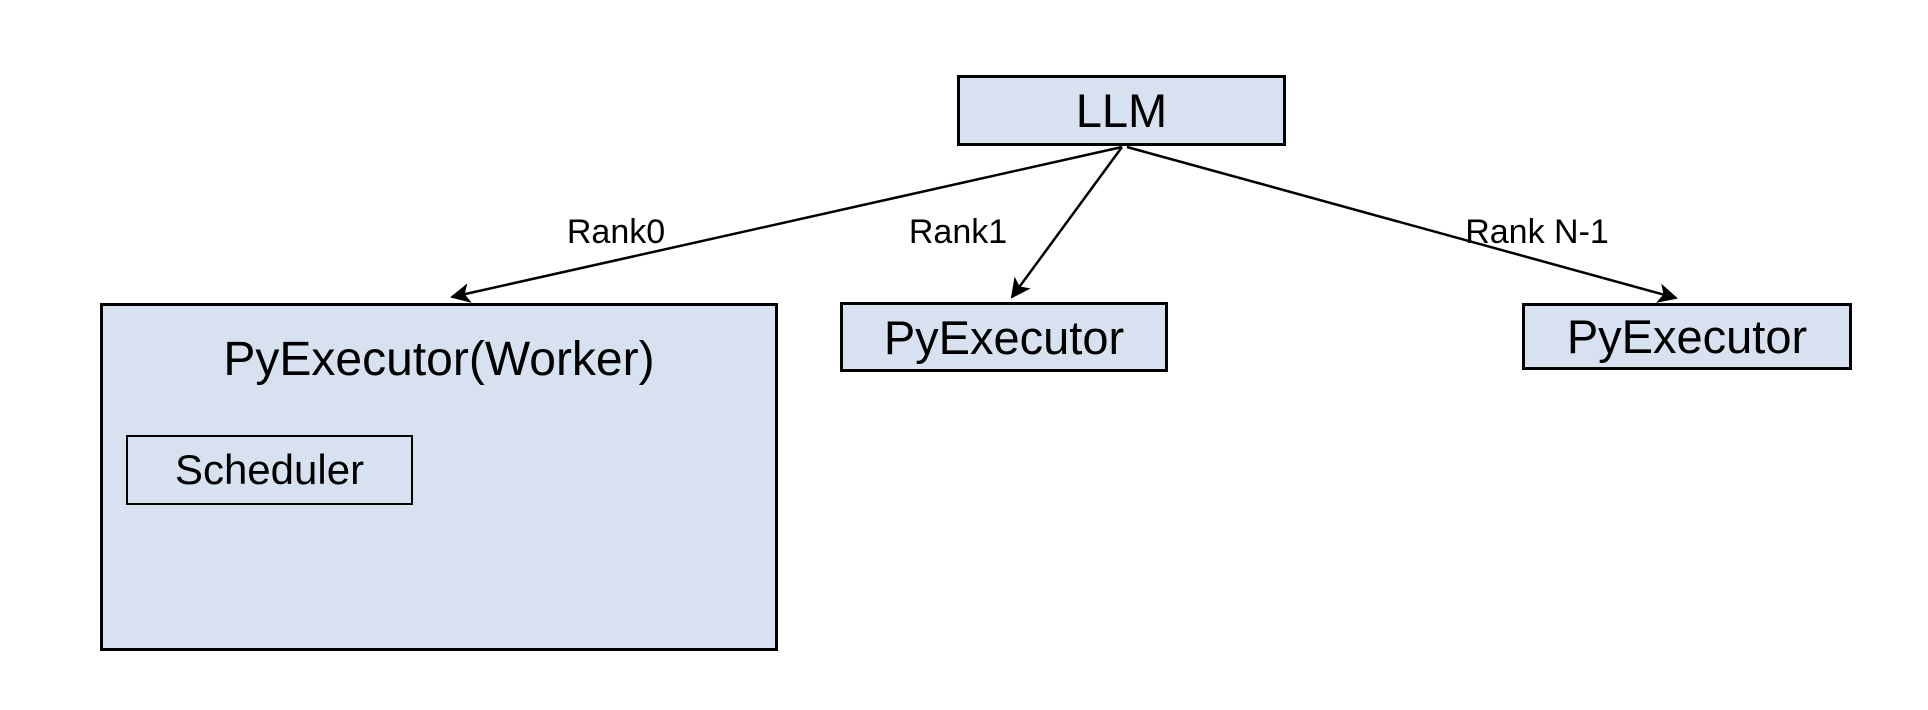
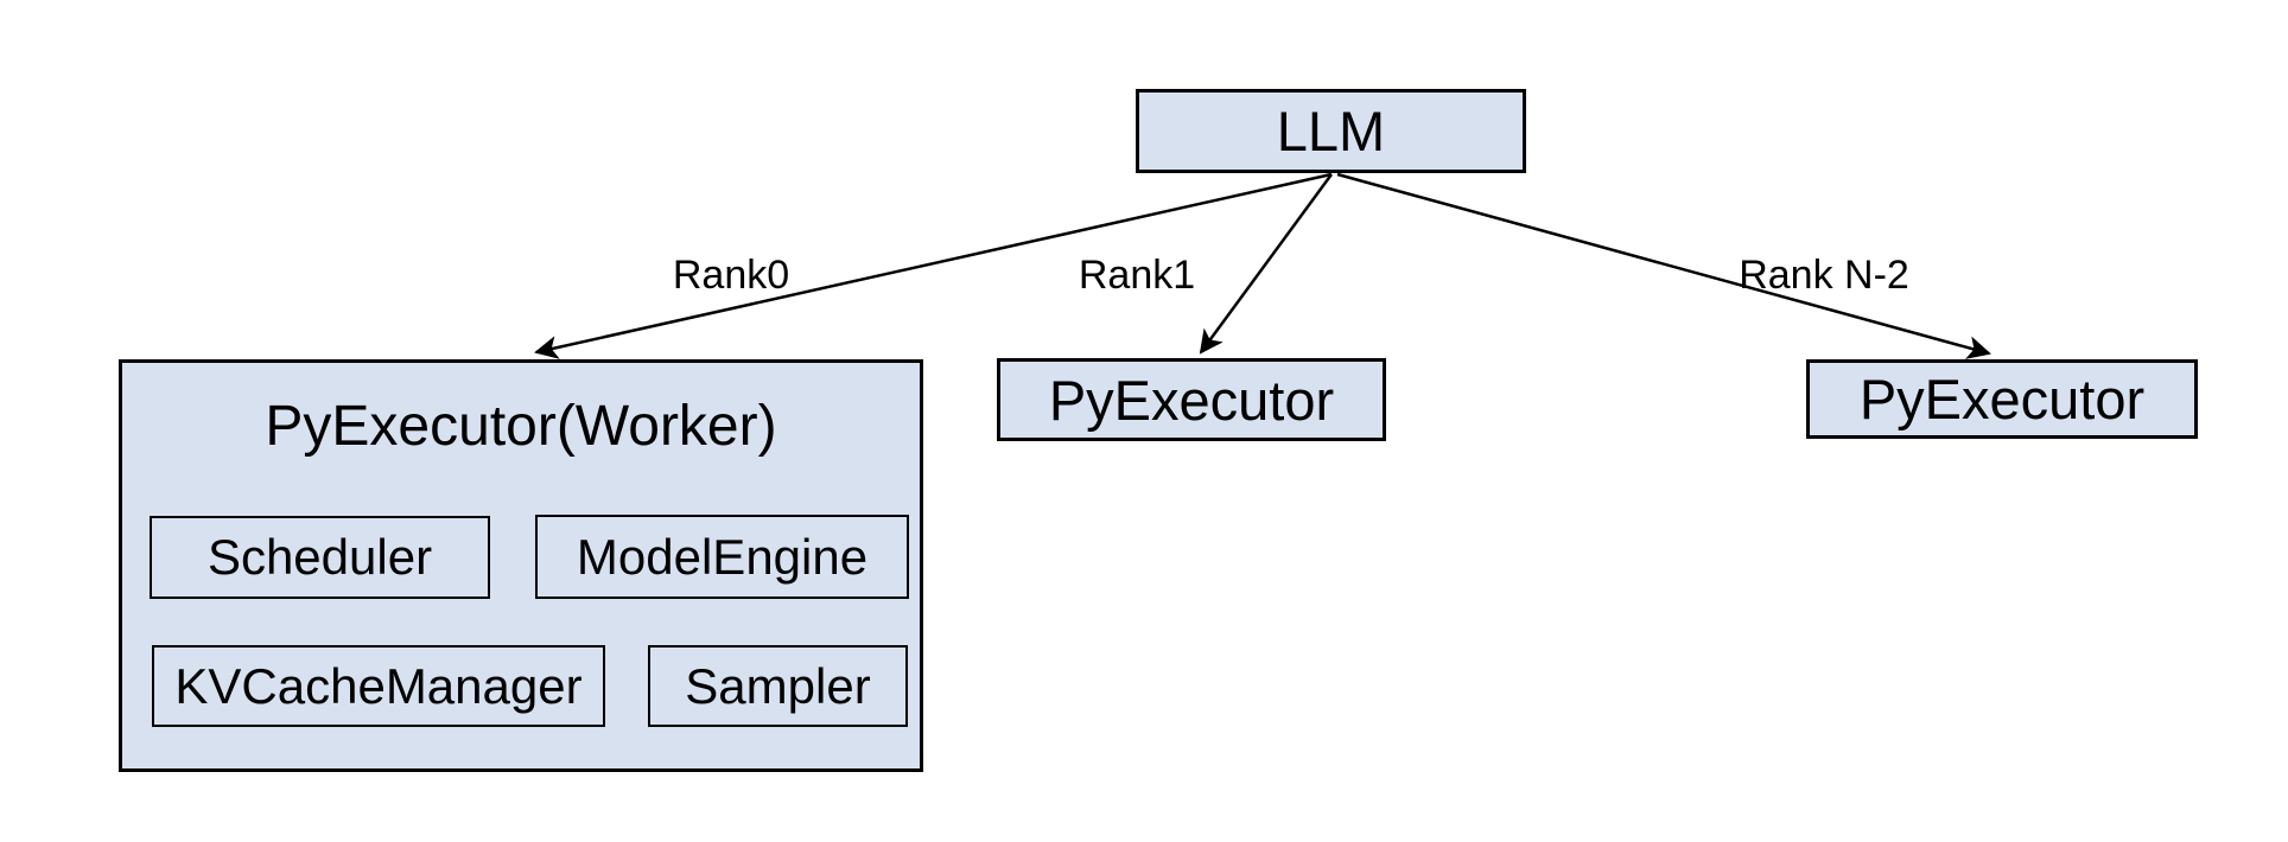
  LLM
  Rank0
  Rank1
- Rank N-1
+ Rank N-2
  PyExecutor(Worker)
  Scheduler
+ ModelEngine
+ KVCacheManager
+ Sampler
  PyExecutor
  PyExecutor
